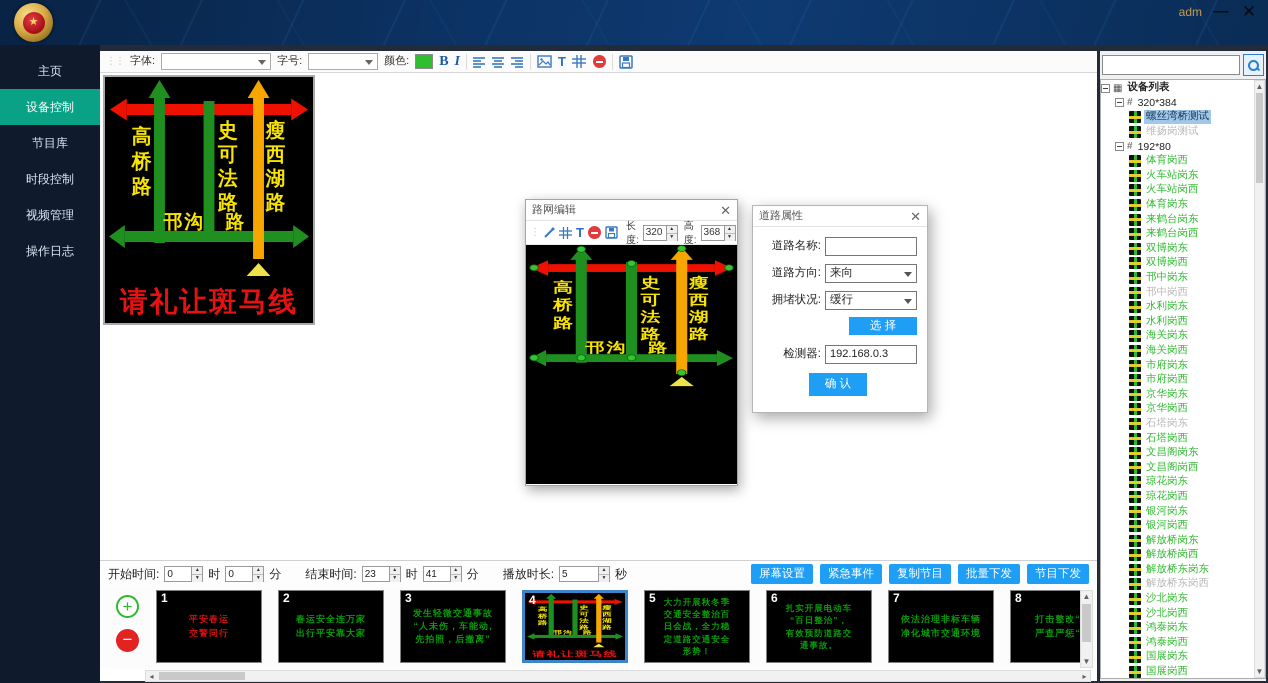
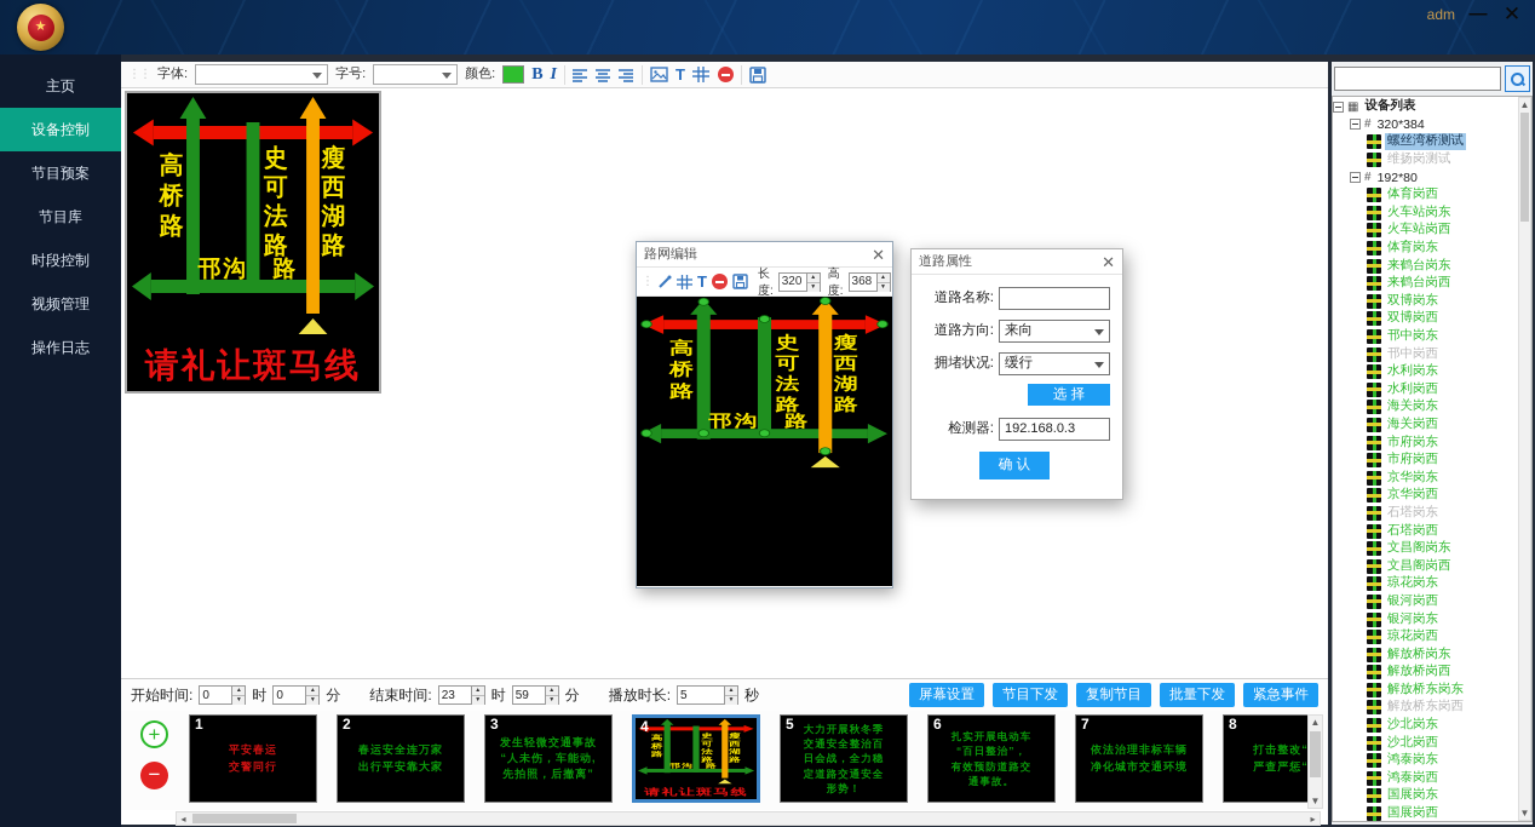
  ★
  adm
  —
  ✕
  主页
  设备控制
+ 节目预案
  节目库
  时段控制
  视频管理
  操作日志
  ⋮⋮
  字体:
  字号:
  颜色:
  B
  I
  T
  高桥路
  史可法路
  瘦西湖路
  邗沟
  路
  请礼让斑马线
  路网编辑
  ✕
  ⋮
  T
  长度:
  320
  高度:
  368
  高桥路
  史可法路
  瘦西湖路
  邗沟
  路
  道路属性
  ✕
  道路名称:
  道路方向:
  来向
  拥堵状况:
  缓行
  选 择
  检测器:
  192.168.0.3
  确 认
  开始时间:
  0
  时
  0
  分
  结束时间:
  23
  时
- 41
+ 59
  分
  播放时长:
  5
  秒
  屏幕设置
- 紧急事件
+ 节目下发
  复制节目
  批量下发
- 节目下发
+ 紧急事件
  +
  −
  1
  平安春运
  交警同行
  2
  春运安全连万家
  出行平安靠大家
  3
  发生轻微交通事故
  “人未伤，车能动,
  先拍照，后撤离”
  4
  请礼让斑马线
  5
  大力开展秋冬季
  交通安全整治百
  日会战，全力稳
  定道路交通安全
  形势！
  6
  扎实开展电动车
  “百日整治”，
  有效预防道路交
  通事故。
  7
  依法治理非标车辆
  净化城市交通环境
  8
  打击整改“
  严查严惩“
  ▲
  ▼
  ◂
  ▸
  ▦
  设备列表
  #
  320*384
  螺丝湾桥测试
  维扬岗测试
  #
  192*80
  体育岗西
  火车站岗东
  火车站岗西
  体育岗东
  来鹤台岗东
  来鹤台岗西
  双博岗东
  双博岗西
  邗中岗东
  邗中岗西
  水利岗东
  水利岗西
  海关岗东
  海关岗西
  市府岗东
  市府岗西
  京华岗东
  京华岗西
  石塔岗东
  石塔岗西
  文昌阁岗东
  文昌阁岗西
  琼花岗东
- 琼花岗西
+ 银河岗西
  银河岗东
- 银河岗西
+ 琼花岗西
  解放桥岗东
  解放桥岗西
  解放桥东岗东
  解放桥东岗西
  沙北岗东
  沙北岗西
  鸿泰岗东
  鸿泰岗西
  国展岗东
  国展岗西
  ▲
  ▼
